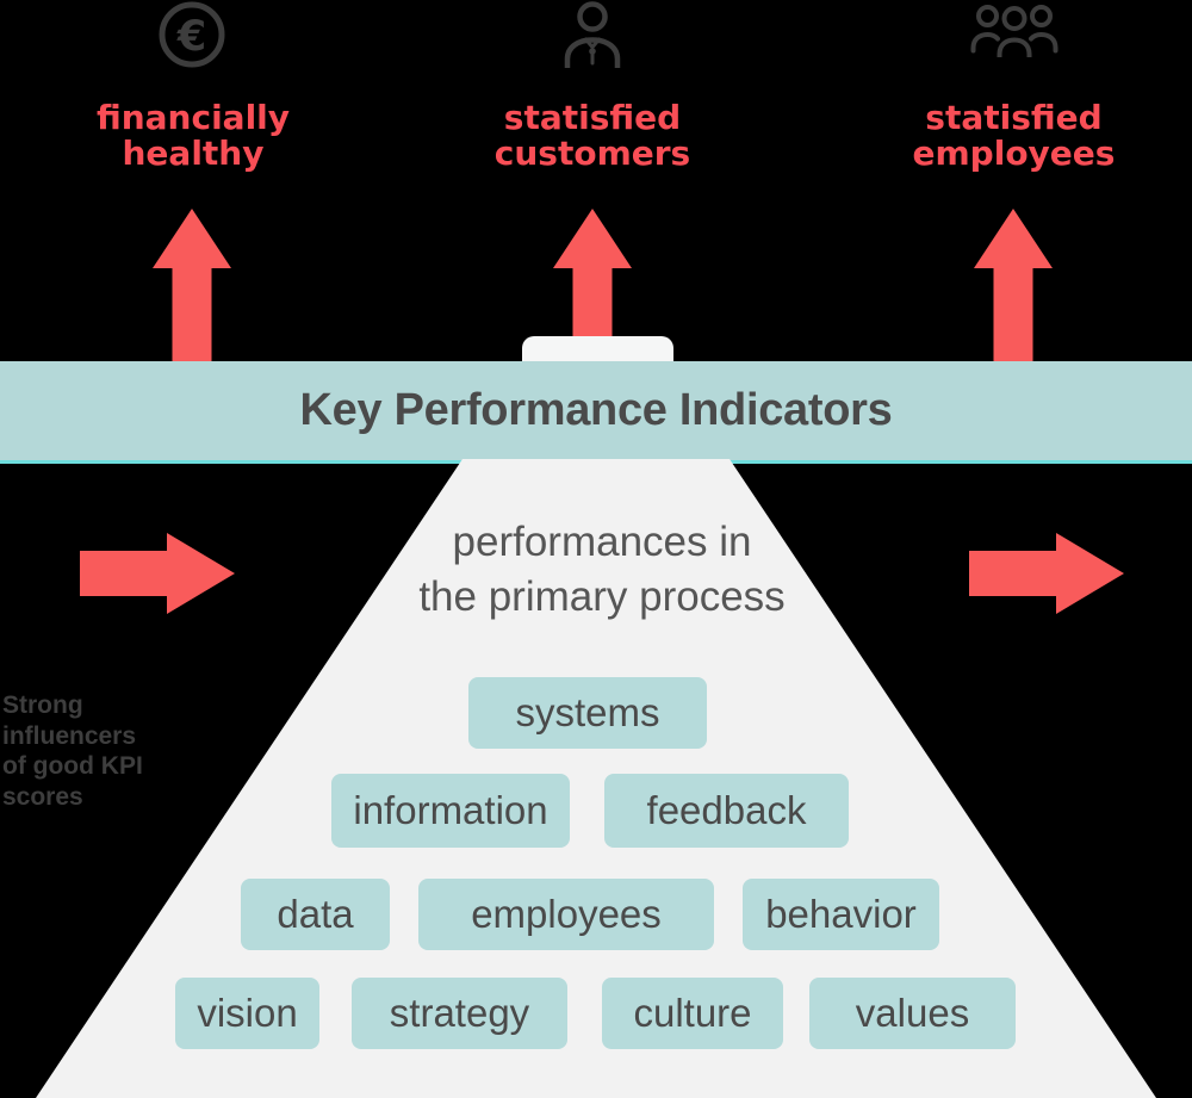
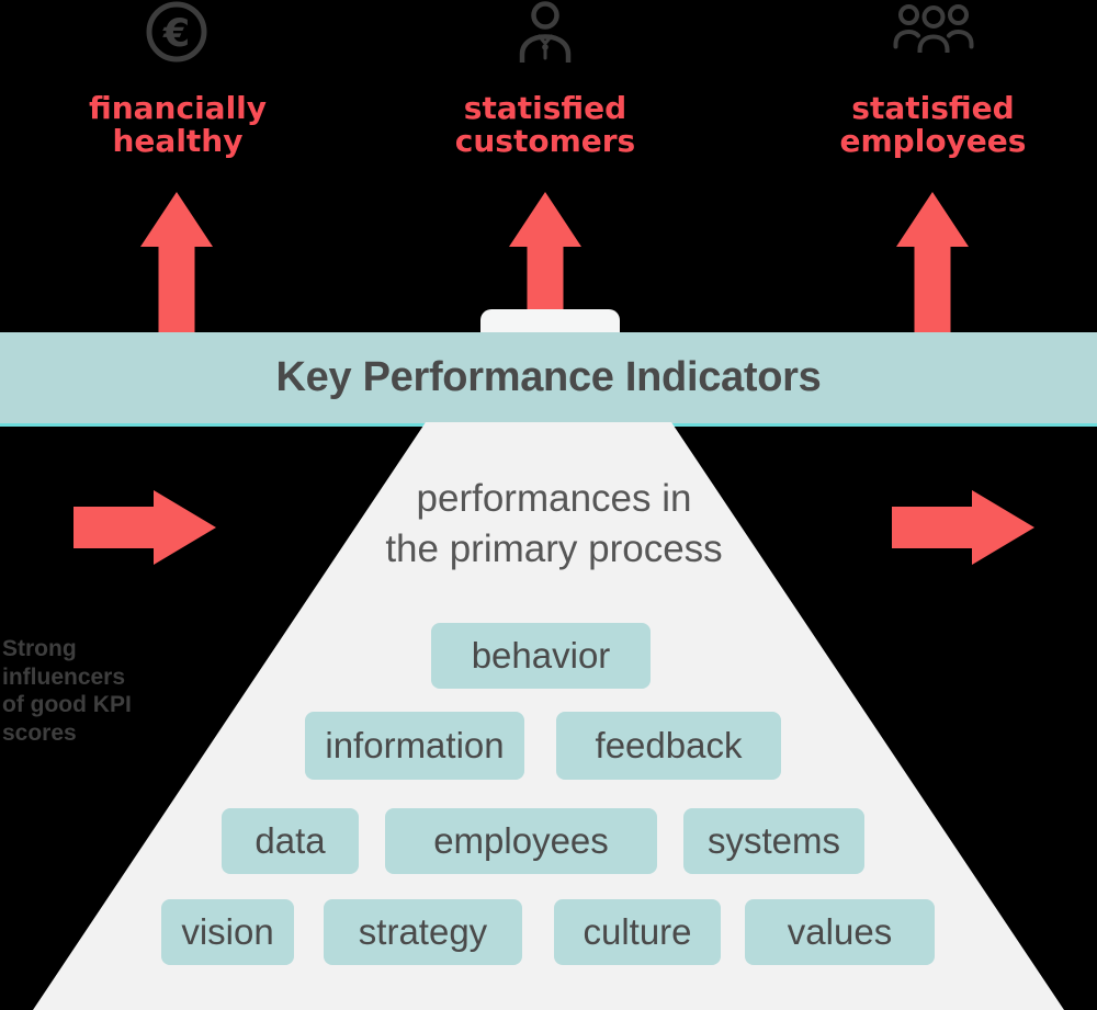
  €
  financially
  healthy
  statisfied
  customers
  statisfied
  employees
  Key Performance Indicators
  performances in
  the primary process
- systems
+ behavior
  information
  feedback
  data
  employees
- behavior
+ systems
  vision
  strategy
  culture
  values
  Strong
  influencers
  of good KPI
  scores
